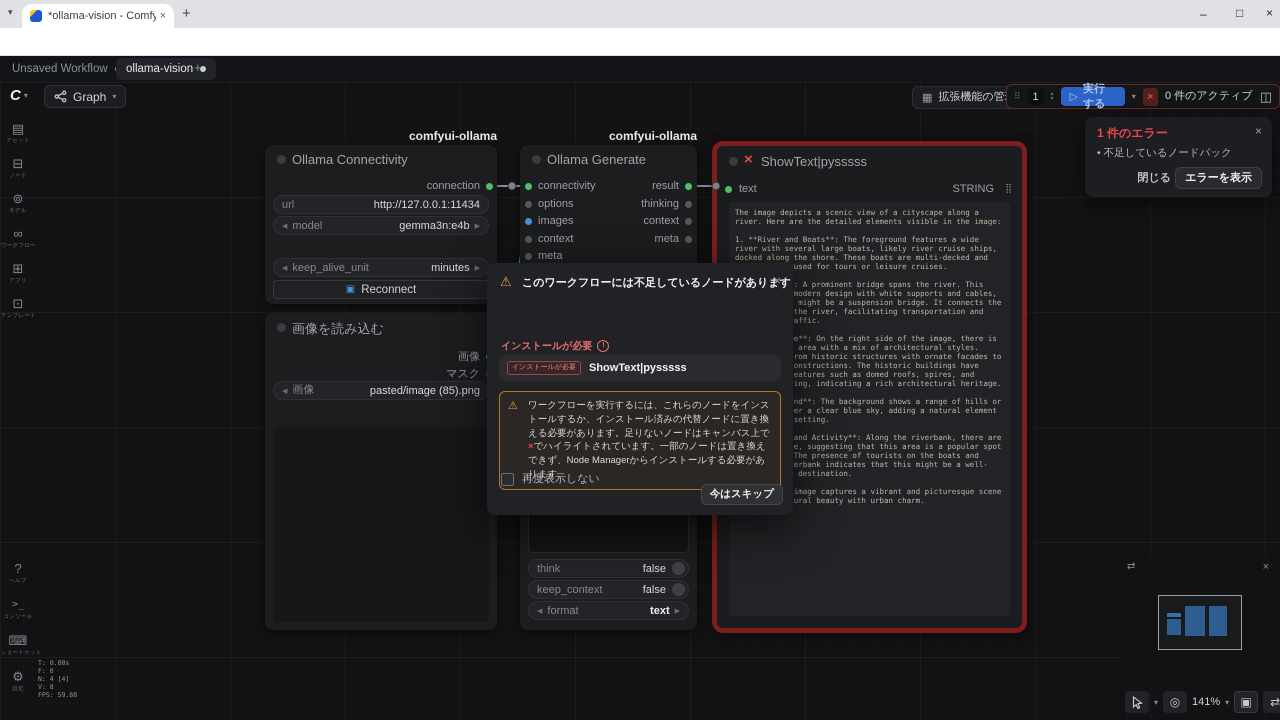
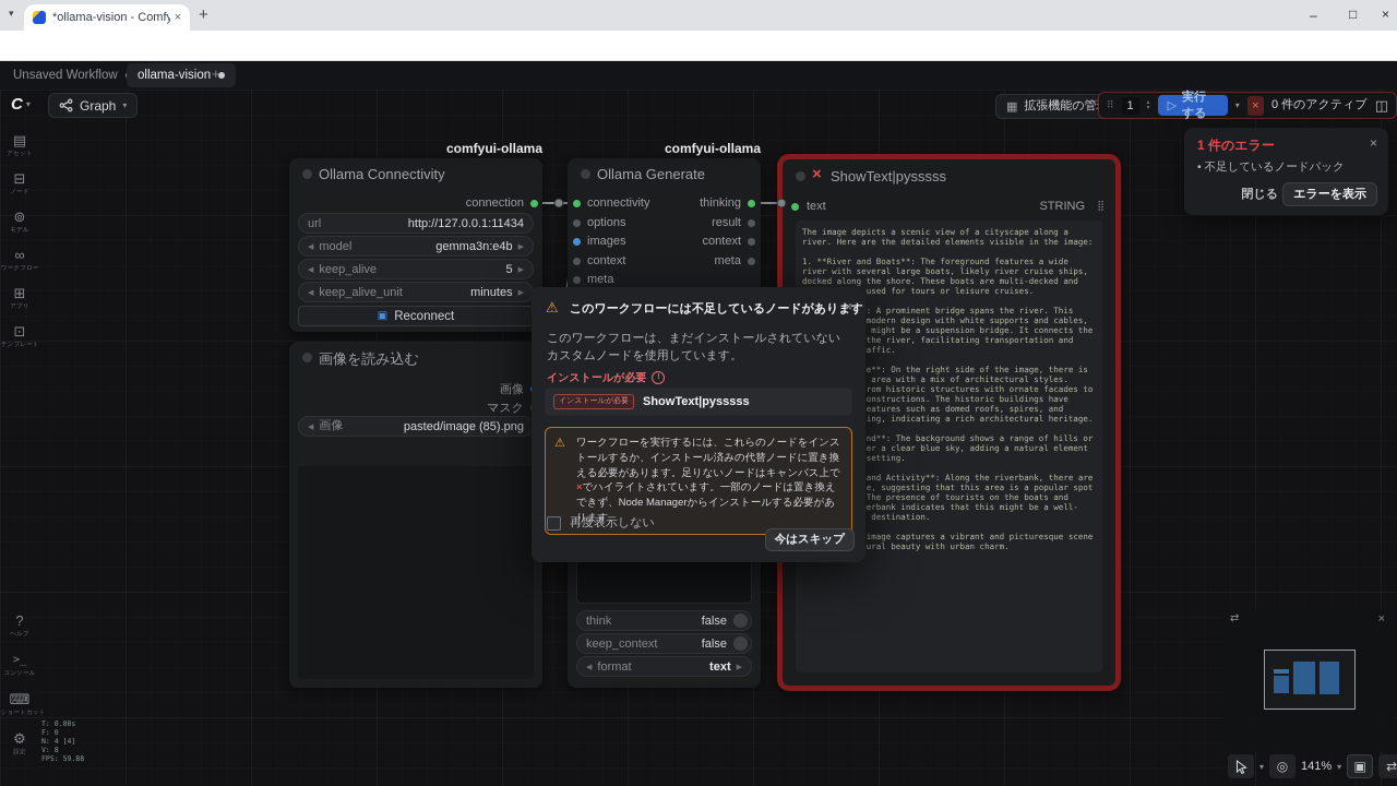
  ▾
  *ollama-vision - Comfy
  ×
  +
  –
  □
  ×
  Unsaved Workflow
  ollama-vision
  +
  comfyui-ollama
  Ollama Connectivity
  connection
  url
  http://127.0.0.1:11434
  model
  gemma3n:e4b
+ keep_alive
+ 5
  keep_alive_unit
  minutes
  ▣
  Reconnect
  画像を読み込む
  画像
  マスク
  画像
  pasted/image (85).png
  comfyui-ollama
  Ollama Generate
  connectivity
- result
+ thinking
  options
- thinking
+ result
  images
  context
  context
  meta
  meta
  think
  false
  keep_context
  false
  format
  text
  ×
  ShowText|pysssss
  text
  STRING
  ⣿
  The image depicts a scenic view of a cityscape along a river. Here are the detailed elements visible in the image:
  1. **River and Boats**: The foreground features a wide river with several large boats, likely river cruise ships, docked along the shore. These boats are multi-decked and used for tours or leisure cruises.
  : A prominent bridge spans the river. This modern design with white supports and cables, might be a suspension bridge. It connects the the river, facilitating transportation and affic.
  e**: On the right side of the image, there is area with a mix of architectural styles. rom historic structures with ornate facades to onstructions. The historic buildings have eatures such as domed roofs, spires, and ing, indicating a rich architectural heritage.
  nd**: The background shows a range of hills or er a clear blue sky, adding a natural element setting.
  and Activity**: Along the riverbank, there are e, suggesting that this area is a popular spot The presence of tourists on the boats and erbank indicates that this might be a well-destination.
  image captures a vibrant and picturesque scene ural beauty with urban charm.
  C
  ▾
  Graph
  ▾
  ▦
  拡張機能の管
  ⠿
  1
  ▷
  実行する
  ▾
  ×
  0 件のアクティブ
  ◫
  ▤
  ⊟
  ⊚
  ∞
  ⊞
  ⊡
  ?
  >_
  ⌨
  ⚙
  T: 0.00s
  F: 0
  N: 4 [4]
  V: 8
  FPS: 59.88
  1 件のエラー
  ×
  • 不足しているノードパック
  閉じる
  エラーを表示
  ⇄
  ×
  ▾
  ◎
  141%
  ▾
  ▣
  ⇄
  ⚠
  このワークフローには不足しているノードがあります
  ×
+ このワークフローは、まだインストールされていないカスタムノードを使用しています。
  インストールが必要
  ShowText|pysssss
  ⚠
  ワークフローを実行するには、これらのノードをインストールするか、インストール済みの代替ノードに置き換える必要があります。足りないノードはキャンバス上で×でハイライトされています。一部のノードは置き換えできず、Node Managerからインストールする必要があります。
  再度表示しない
  今はスキップ
